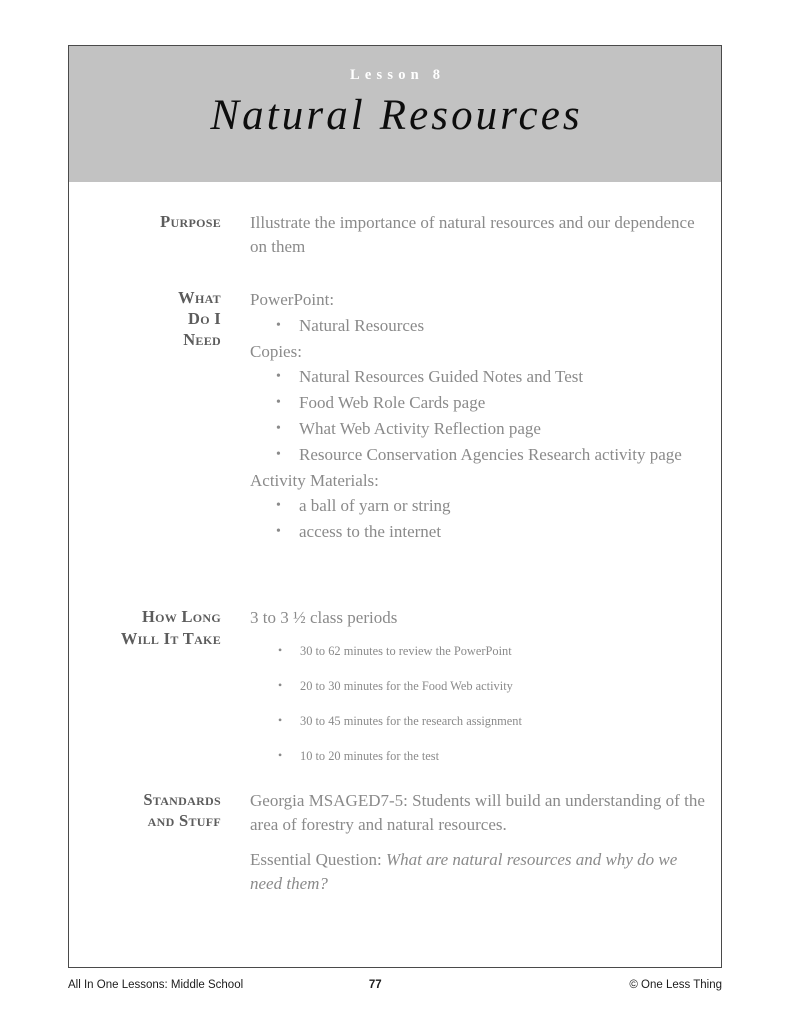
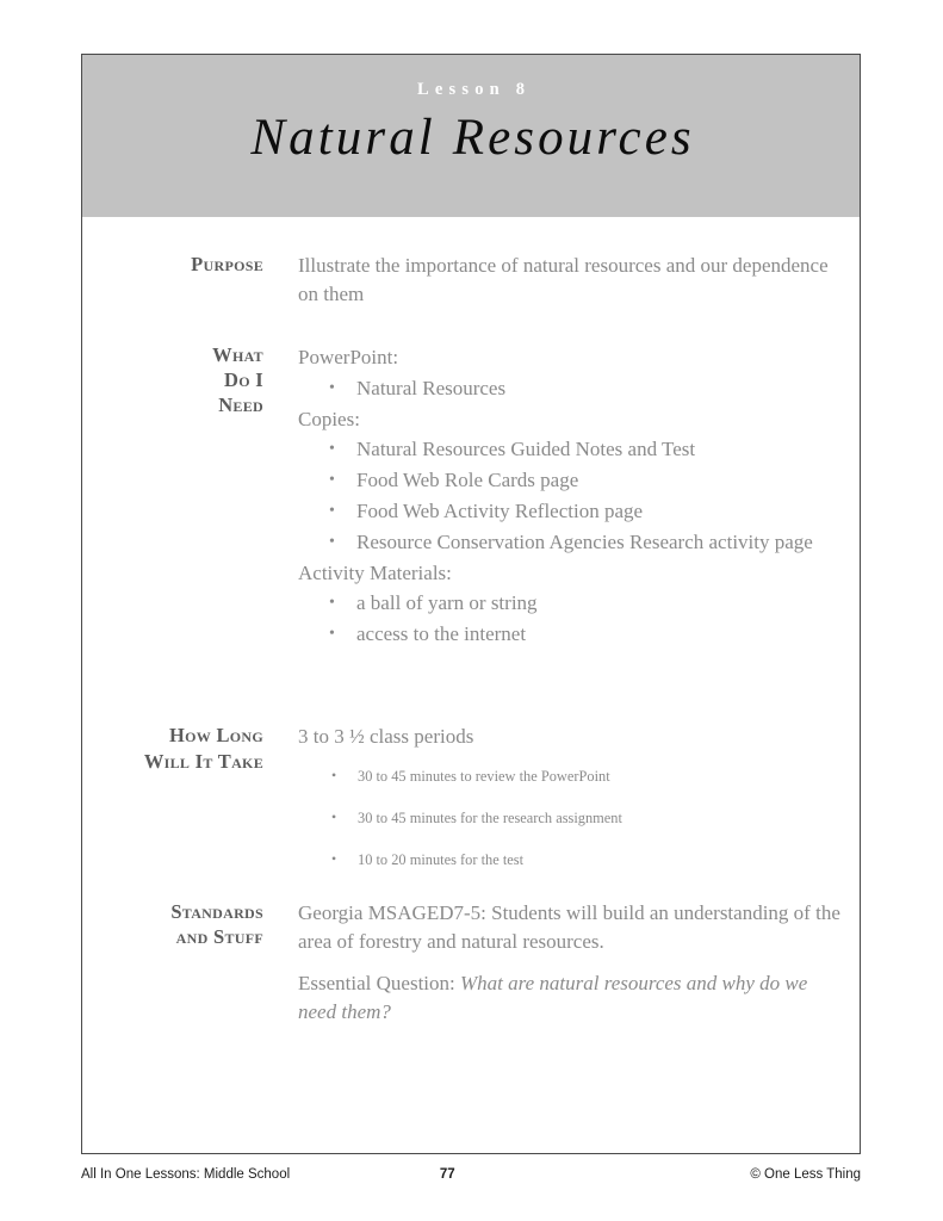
  Lesson 8
  Natural Resources
  Purpose
  Illustrate the importance of natural resources and our dependence on them
  What
  Do I
  Need
  PowerPoint:
  Natural Resources
  Copies:
  Natural Resources Guided Notes and Test
  Food Web Role Cards page
- What Web Activity Reflection page
+ Food Web Activity Reflection page
  Resource Conservation Agencies Research activity page
  Activity Materials:
  a ball of yarn or string
  access to the internet
  How Long
  Will It Take
  3 to 3 ½ class periods
- 30 to 62 minutes to review the PowerPoint
+ 30 to 45 minutes to review the PowerPoint
- 20 to 30 minutes for the Food Web activity
  30 to 45 minutes for the research assignment
  10 to 20 minutes for the test
  Standards
  and Stuff
  Georgia MSAGED7-5: Students will build an understanding of the area of forestry and natural resources.
  Essential Question: What are natural resources and why do we need them?
  All In One Lessons: Middle School
  77
  © One Less Thing
